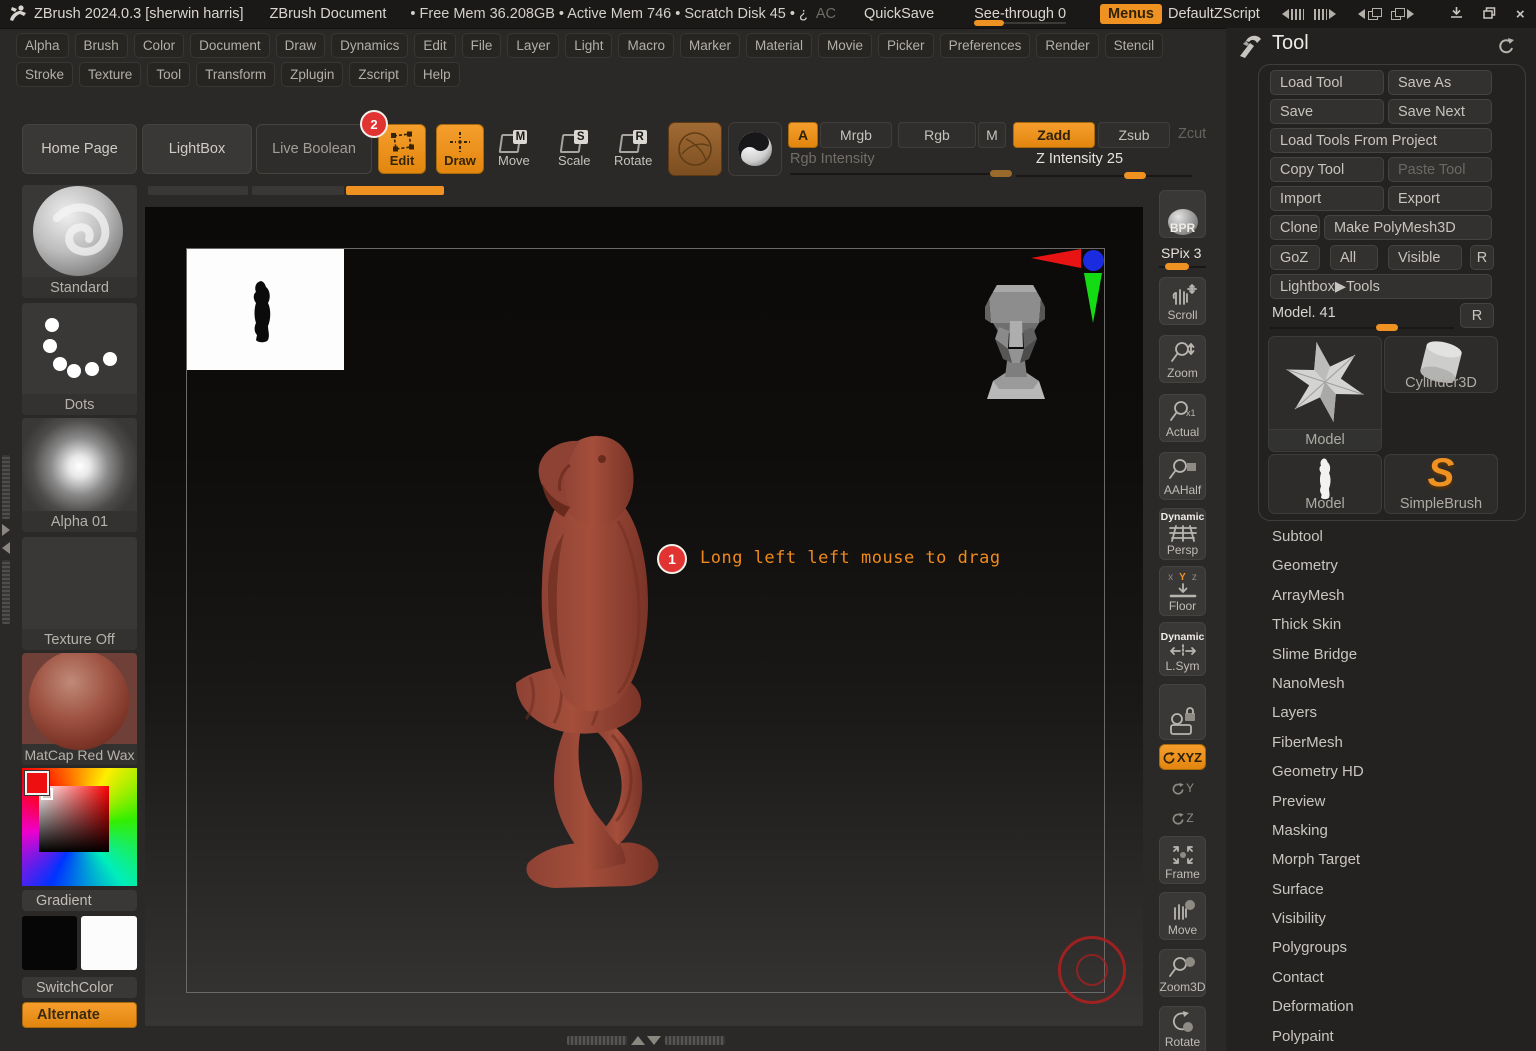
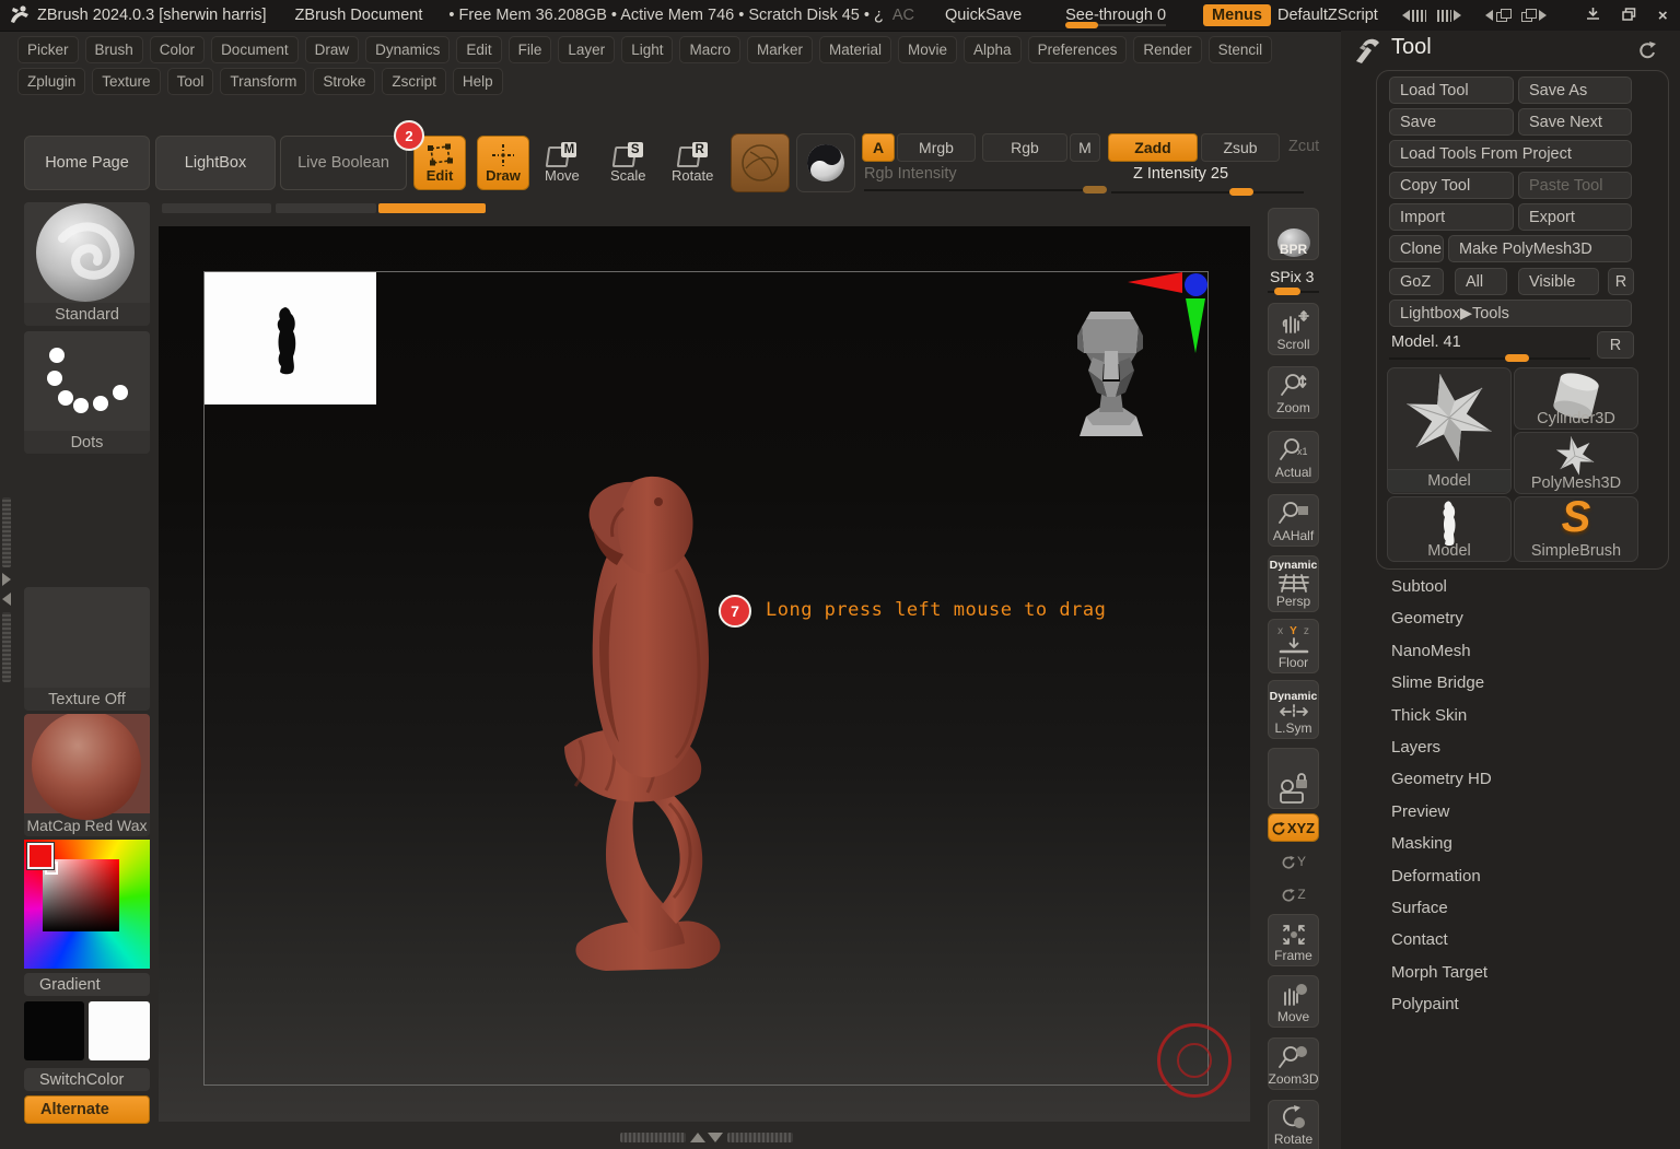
  ZBrush 2024.0.3 [sherwin harris]
  ZBrush Document
  • Free Mem 36.208GB • Active Mem 746 • Scratch Disk 45 • ¿
  AC
  QuickSave
  See-through 0
  Menus
  DefaultZScript
  ×
- Alpha
+ Picker
  Brush
  Color
  Document
  Draw
  Dynamics
  Edit
  File
  Layer
  Light
  Macro
  Marker
  Material
  Movie
- Picker
+ Alpha
  Preferences
  Render
  Stencil
- Stroke
+ Zplugin
  Texture
  Tool
  Transform
- Zplugin
+ Stroke
  Zscript
  Help
  Home Page
  LightBox
  Live Boolean
  Edit
  2
  Draw
  M
  Move
  S
  Scale
  R
  Rotate
  A
  Mrgb
  Rgb
  M
  Zadd
  Zsub
  Zcut
  Rgb Intensity
  Z Intensity 25
  Standard
  Dots
- Alpha 01
  Texture Off
  MatCap Red Wax
  Gradient
  SwitchColor
  Alternate
- 1
+ 7
- Long left left mouse to drag
+ Long press left mouse to drag
  BPR
  SPix 3
  Scroll
  Zoom
  x1
  Actual
  AAHalf
  Dynamic
  Persp
  x
  Y
  z
  Floor
  Dynamic
  L.Sym
  XYZ
  Y
  Z
  Frame
  Move
  Zoom3D
  Rotate
  Tool
  Load Tool
  Save As
  Save
  Save Next
  Load Tools From Project
  Copy Tool
  Paste Tool
  Import
  Export
  Clone
  Make PolyMesh3D
  GoZ
  All
  Visible
  R
  Lightbox▶Tools
  Model. 41
  R
  Model
  Cylinder3D
+ PolyMesh3D
  Model
  S
  SimpleBrush
  Subtool
  Geometry
- ArrayMesh
- Thick Skin
+ NanoMesh
  Slime Bridge
- NanoMesh
+ Thick Skin
  Layers
- FiberMesh
  Geometry HD
  Preview
  Masking
- Morph Target
+ Deformation
  Surface
- Visibility
- Polygroups
  Contact
- Deformation
+ Morph Target
  Polypaint
